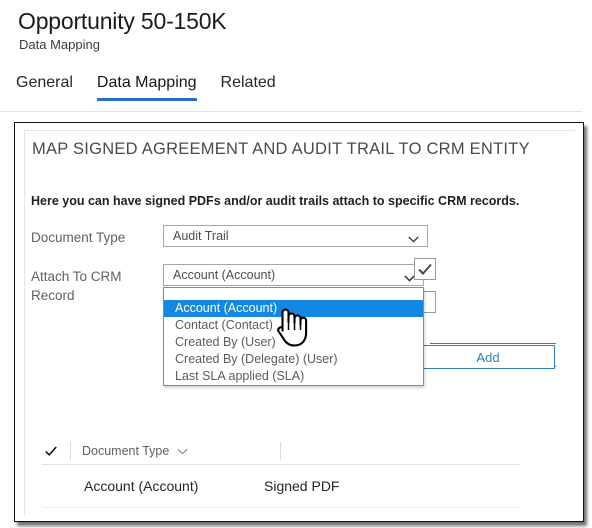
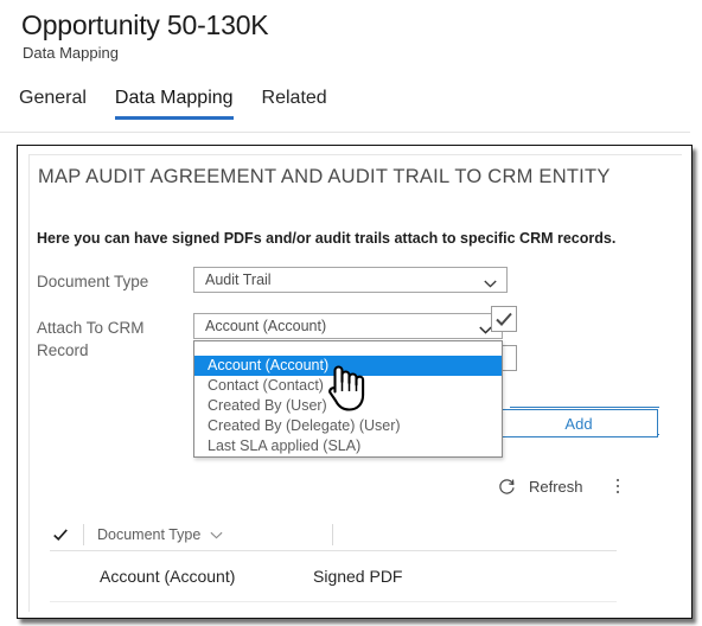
- Opportunity 50-150K
+ Opportunity 50-130K
  Data Mapping
  General
  Data Mapping
  Related
- MAP SIGNED AGREEMENT AND AUDIT TRAIL TO CRM ENTITY
+ MAP AUDIT AGREEMENT AND AUDIT TRAIL TO CRM ENTITY
  Here you can have signed PDFs and/or audit trails attach to specific CRM records.
  Document Type
  Audit Trail
  Attach To CRM Record
  Account (Account)
  Account (Account)
  Contact (Contact)
  Created By (User)
  Created By (Delegate) (User)
  Last SLA applied (SLA)
  Add
+ Refresh
  Document Type
  Account (Account)
  Signed PDF
